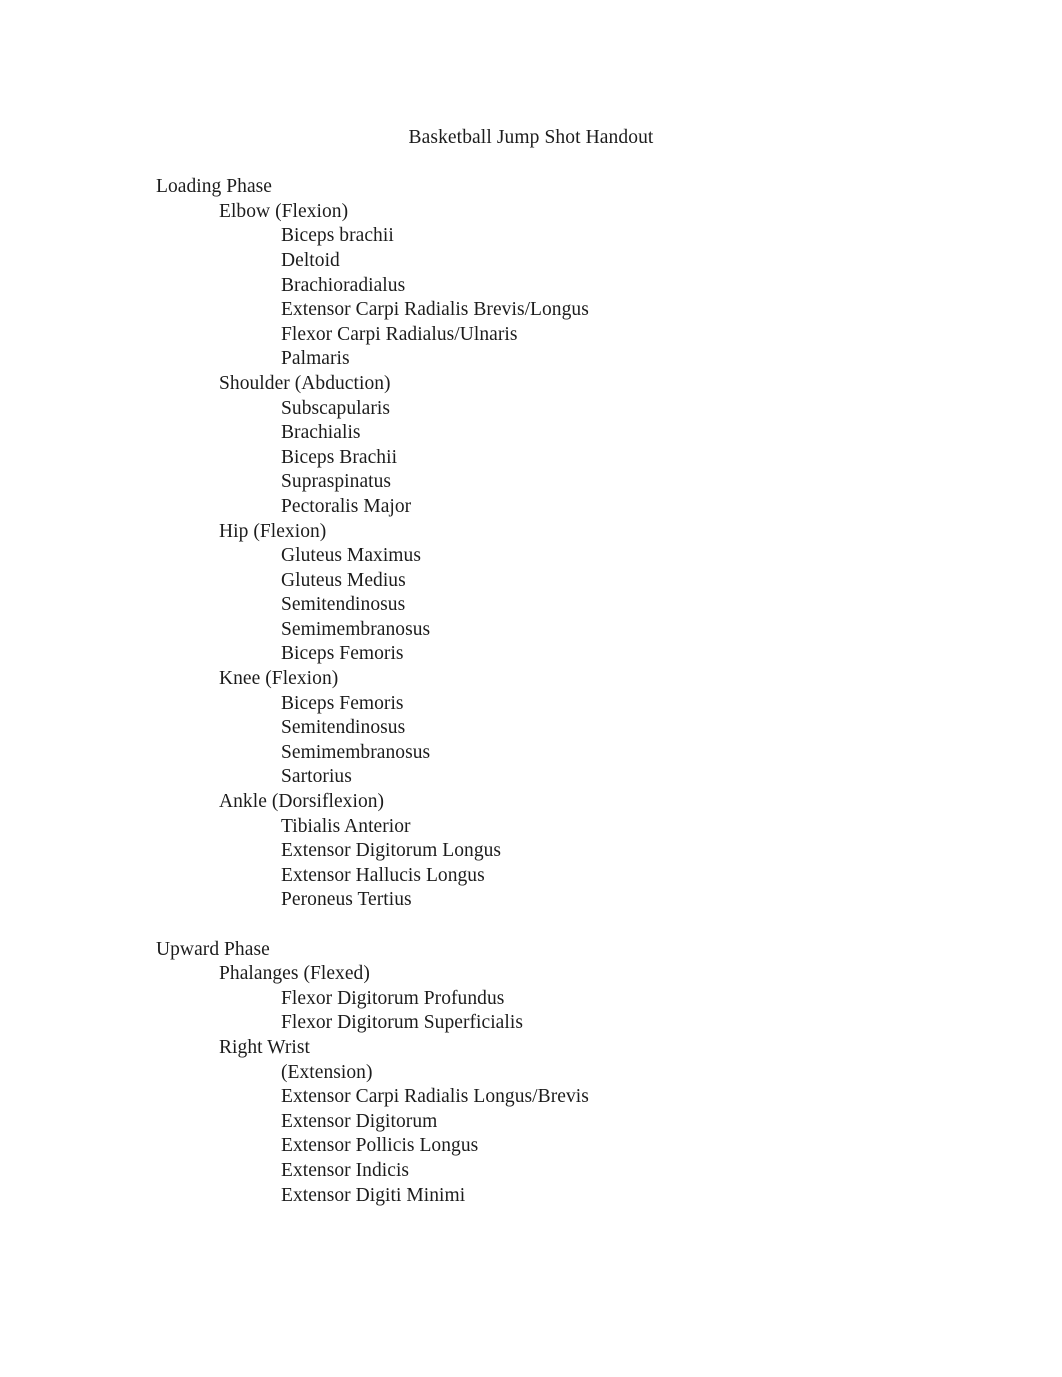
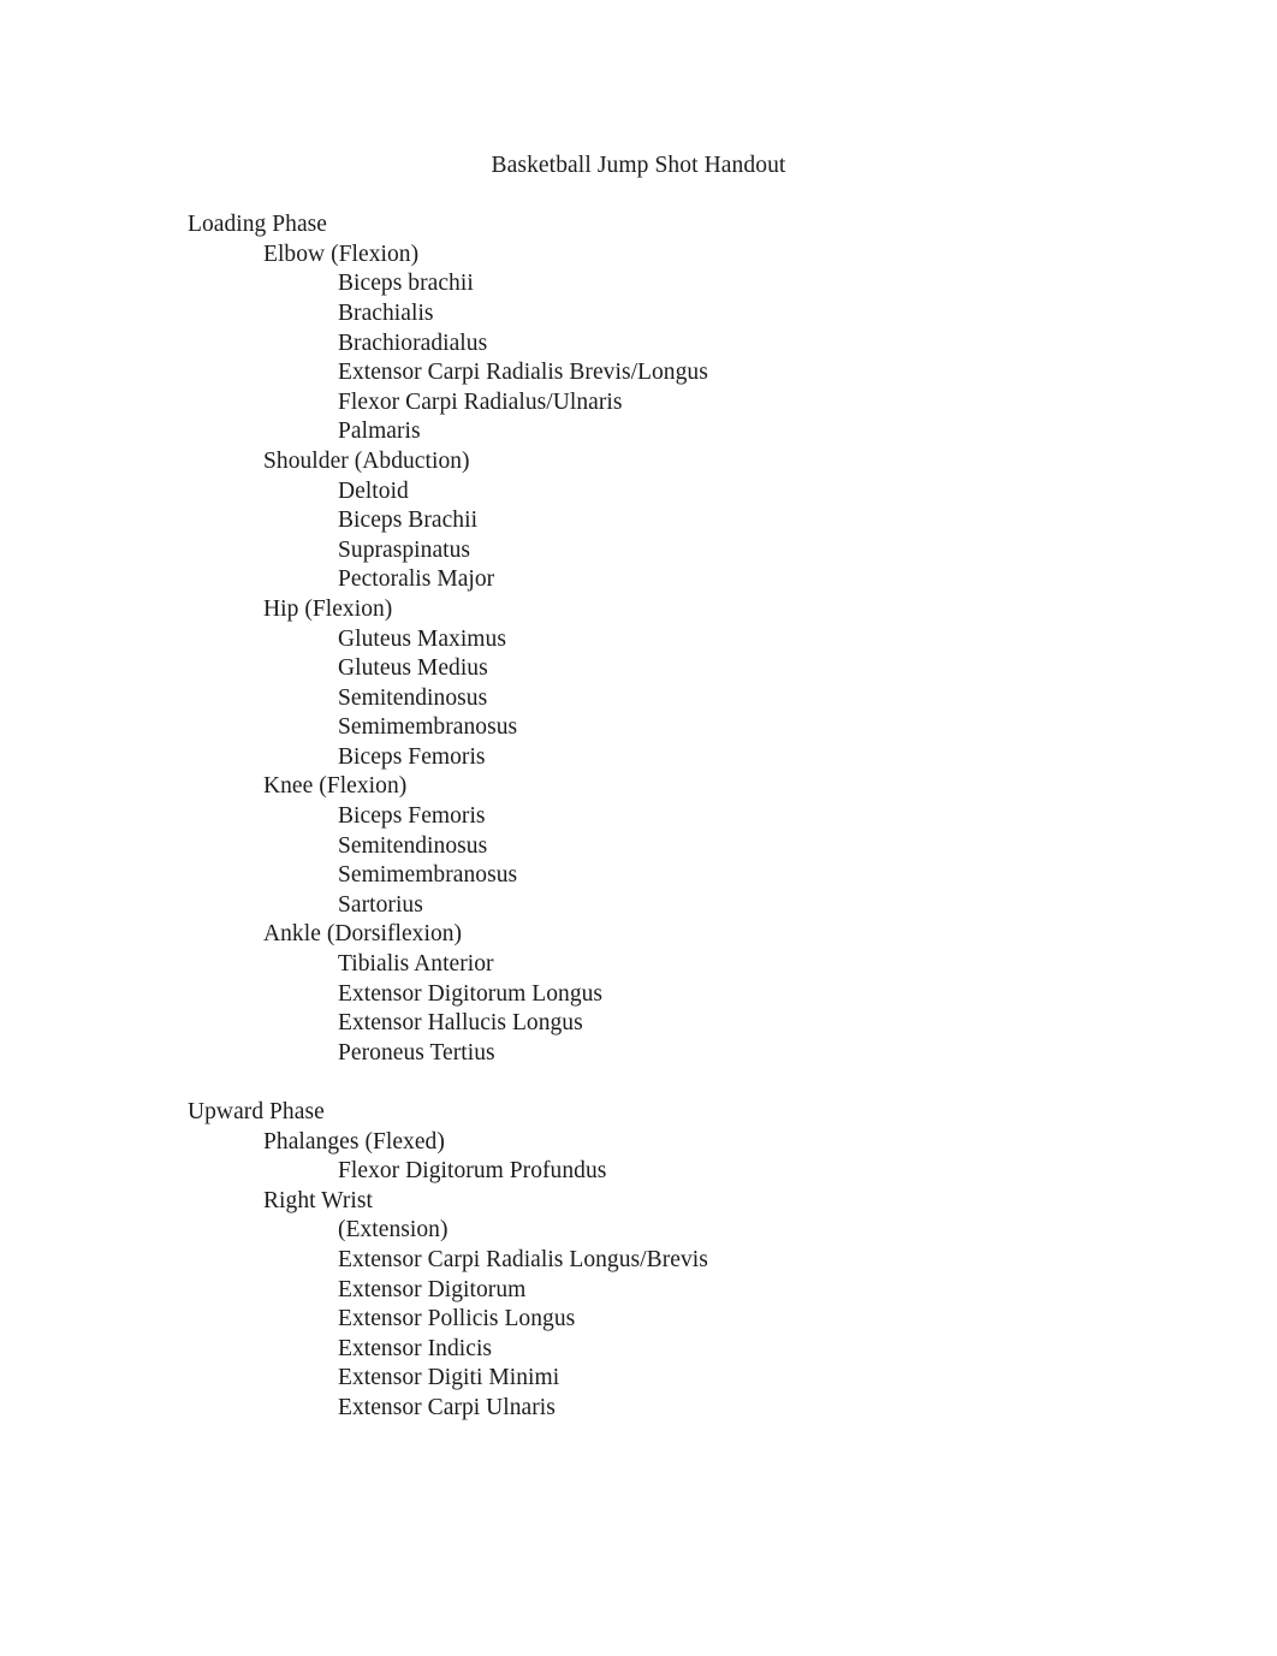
  Basketball Jump Shot Handout
  Loading Phase
  Elbow (Flexion)
  Biceps brachii
- Deltoid
+ Brachialis
  Brachioradialus
  Extensor Carpi Radialis Brevis/Longus
  Flexor Carpi Radialus/Ulnaris
  Palmaris
  Shoulder (Abduction)
- Subscapularis
- Brachialis
+ Deltoid
  Biceps Brachii
  Supraspinatus
  Pectoralis Major
  Hip (Flexion)
  Gluteus Maximus
  Gluteus Medius
  Semitendinosus
  Semimembranosus
  Biceps Femoris
  Knee (Flexion)
  Biceps Femoris
  Semitendinosus
  Semimembranosus
  Sartorius
  Ankle (Dorsiflexion)
  Tibialis Anterior
  Extensor Digitorum Longus
  Extensor Hallucis Longus
  Peroneus Tertius
  Upward Phase
  Phalanges (Flexed)
  Flexor Digitorum Profundus
- Flexor Digitorum Superficialis
  Right Wrist
  (Extension)
  Extensor Carpi Radialis Longus/Brevis
  Extensor Digitorum
  Extensor Pollicis Longus
  Extensor Indicis
  Extensor Digiti Minimi
+ Extensor Carpi Ulnaris
